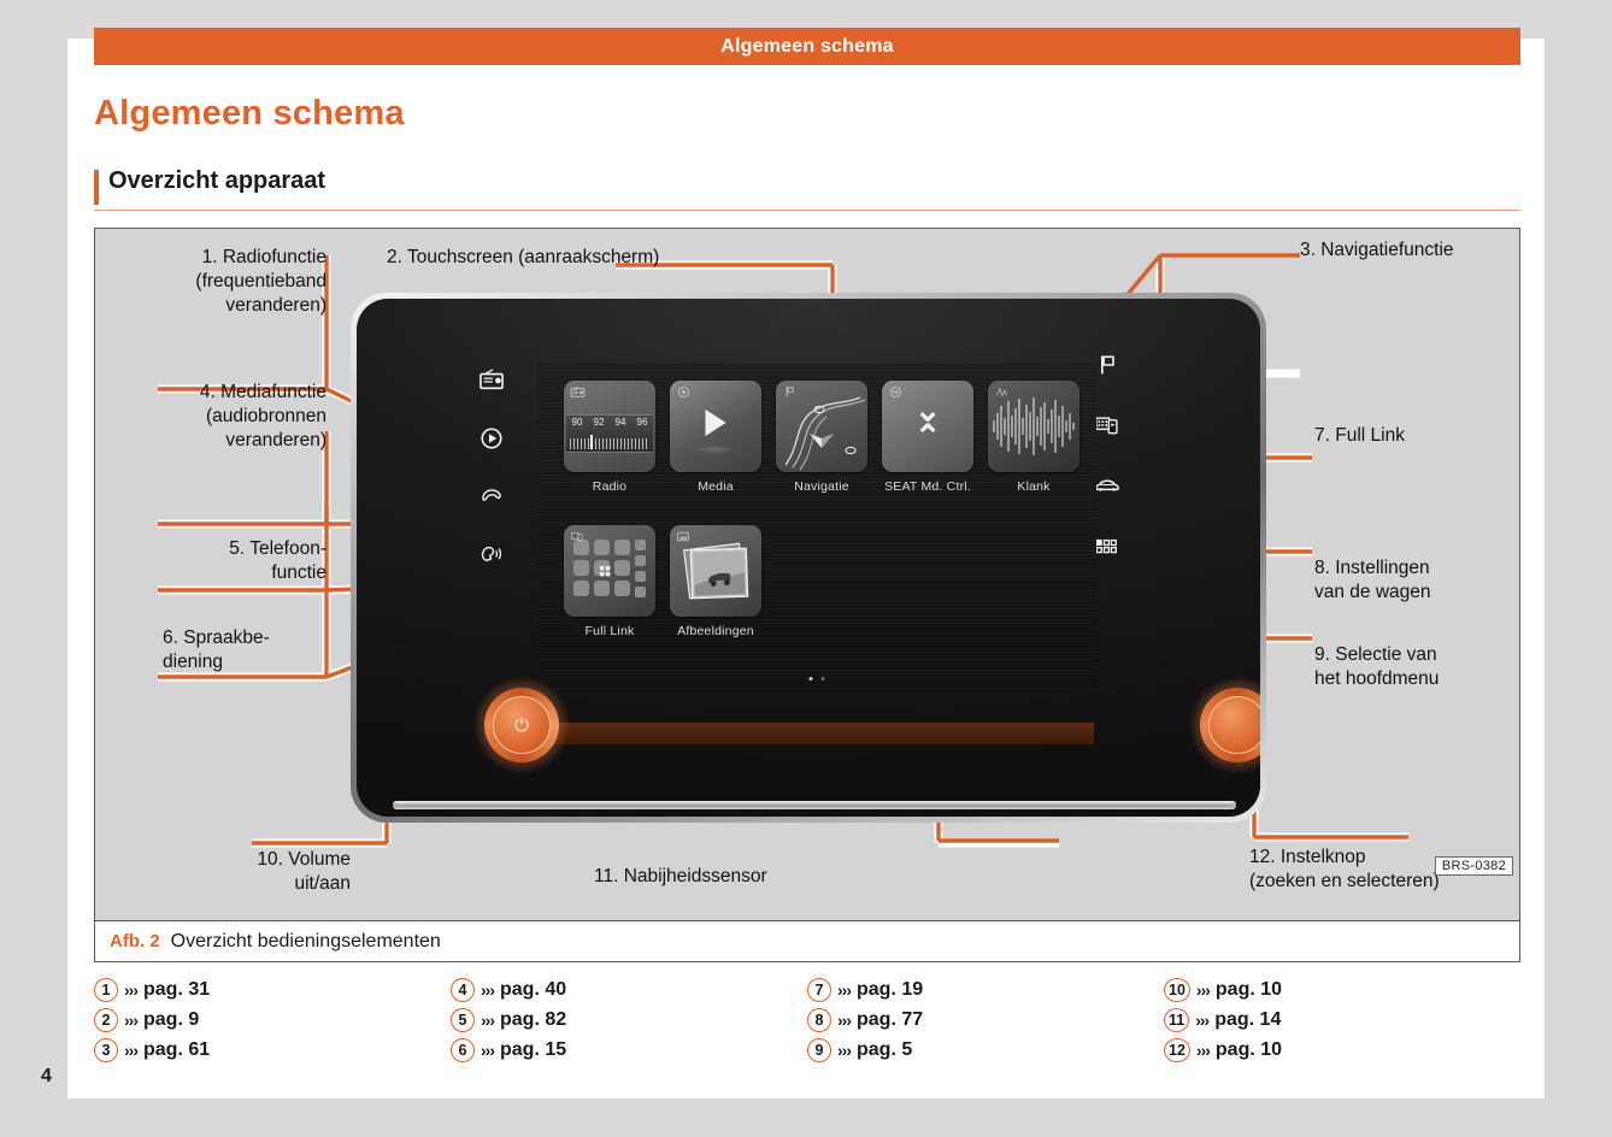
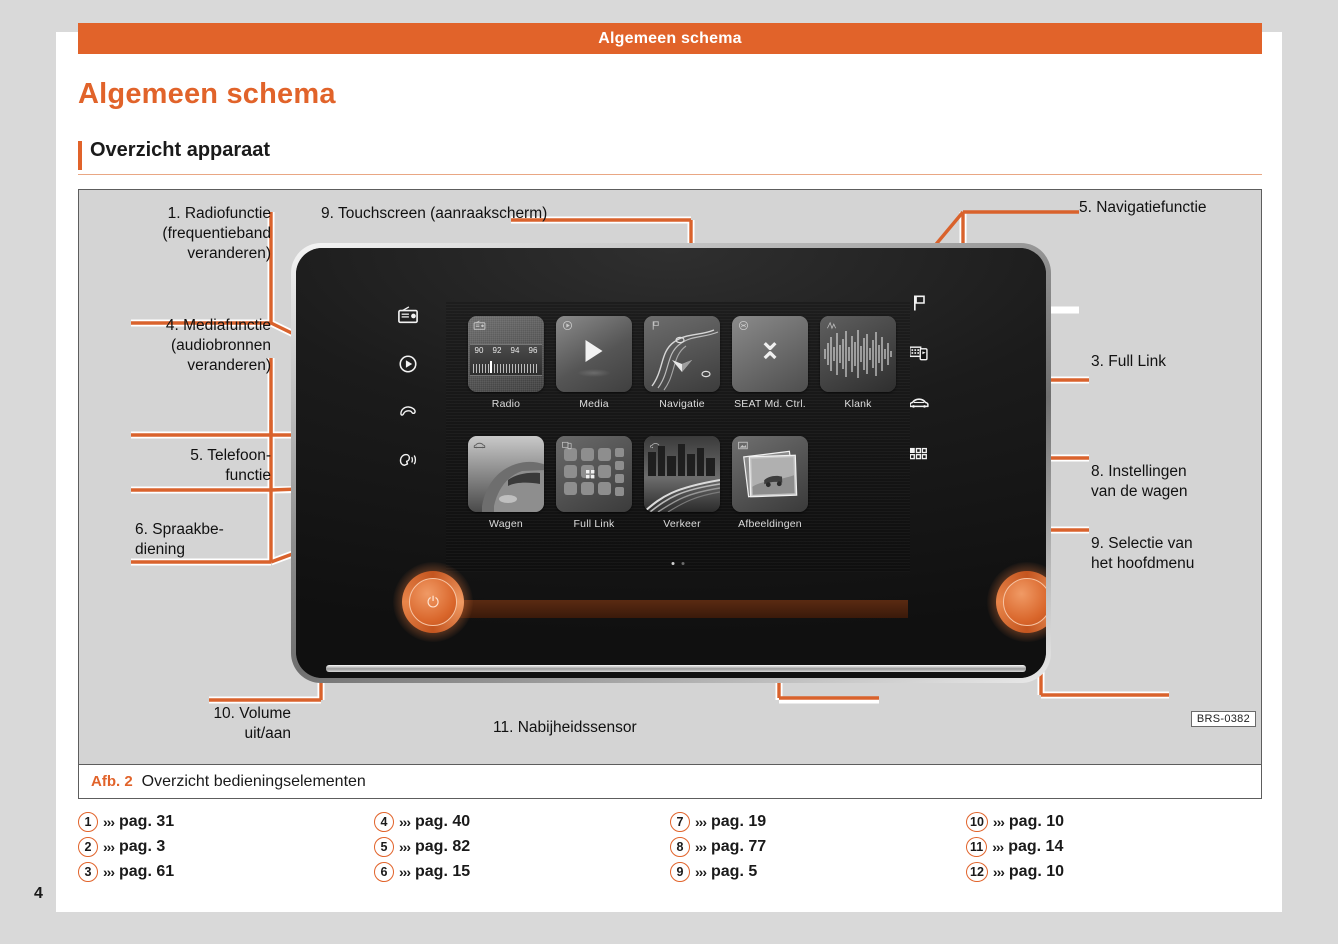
  Algemeen schema
  Algemeen schema
  Overzicht apparaat
  90
  92
  94
  96
  Radio
  Media
  Navigatie
  ⌄
  ⌃
  SEAT Md. Ctrl.
  Klank
+ Wagen
  Full Link
+ Verkeer
  Afbeeldingen
  ⏻
  1. Radiofunctie
  (frequentieband
  veranderen)
- 2. Touchscreen (aanraakscherm)
+ 9. Touchscreen (aanraakscherm)
- 3. Navigatiefunctie
+ 5. Navigatiefunctie
  4. Mediafunctie
  (audiobronnen
  veranderen)
  5. Telefoon-
  functie
  6. Spraakbe-
  diening
- 7. Full Link
+ 3. Full Link
  8. Instellingen
  van de wagen
  9. Selectie van
  het hoofdmenu
  10. Volume
  uit/aan
  11. Nabijheidssensor
- 12. Instelknop
- (zoeken en selecteren)
  BRS-0382
  Afb. 2
  Overzicht bedieningselementen
  1
  ›››
  pag. 31
  2
  ›››
- pag. 9
+ pag. 3
  3
  ›››
  pag. 61
  4
  ›››
  pag. 40
  5
  ›››
  pag. 82
  6
  ›››
  pag. 15
  7
  ›››
  pag. 19
  8
  ›››
  pag. 77
  9
  ›››
  pag. 5
  10
  ›››
  pag. 10
  11
  ›››
  pag. 14
  12
  ›››
  pag. 10
  4
